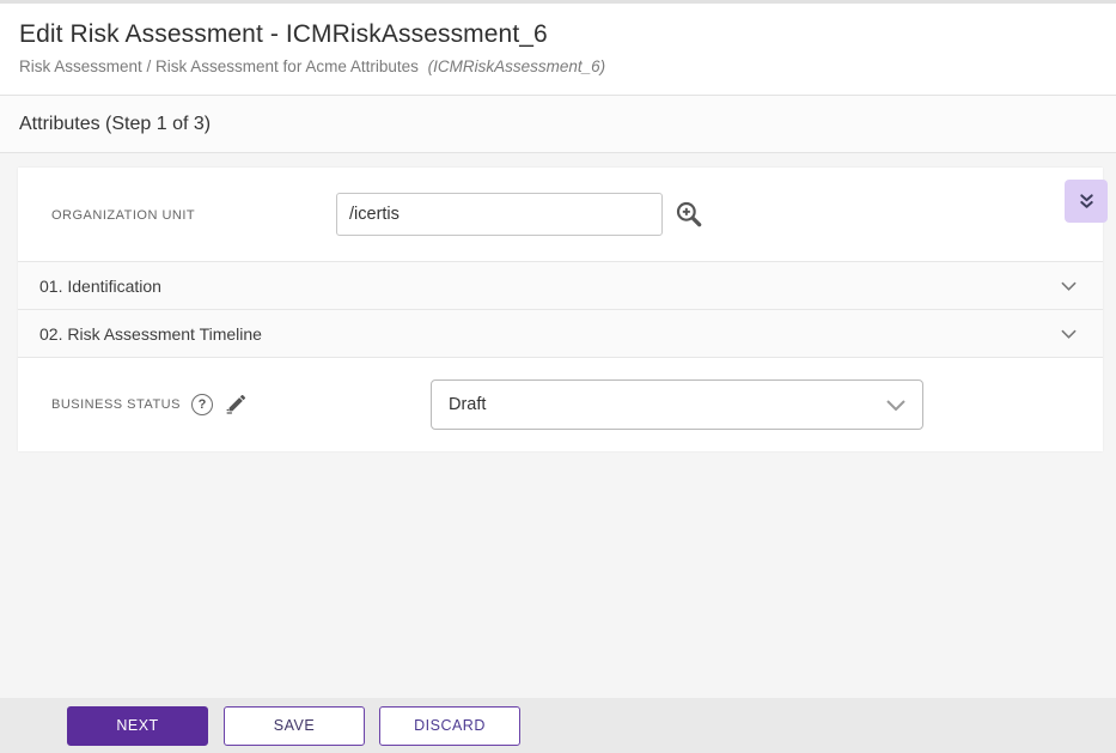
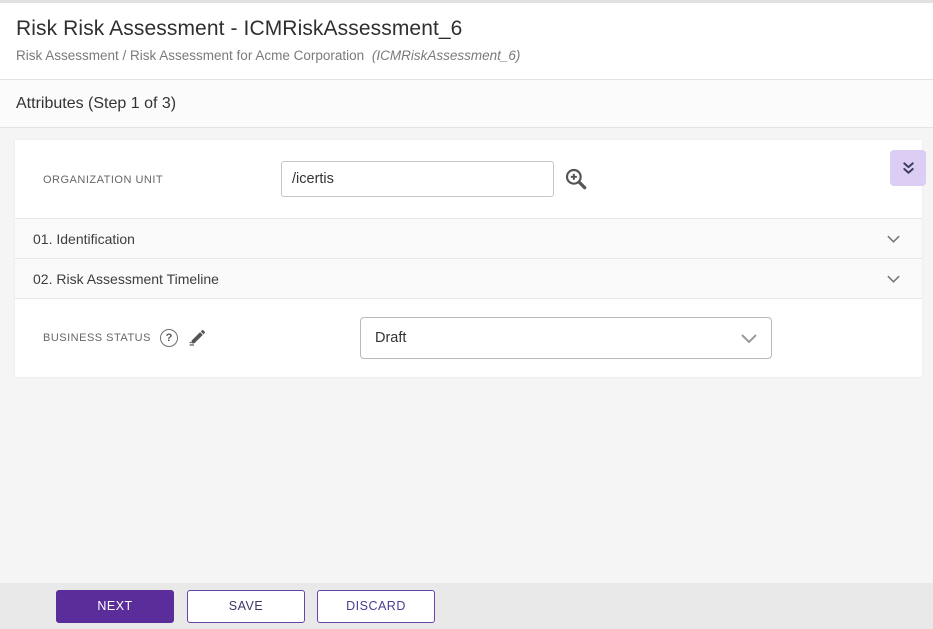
- Edit Risk Assessment - ICMRiskAssessment_6
+ Risk Risk Assessment - ICMRiskAssessment_6
- Risk Assessment / Risk Assessment for Acme Attributes (ICMRiskAssessment_6)
+ Risk Assessment / Risk Assessment for Acme Corporation (ICMRiskAssessment_6)
  Attributes (Step 1 of 3)
  ORGANIZATION UNIT
  /icertis
  01. Identification
  02. Risk Assessment Timeline
  BUSINESS STATUS
  ?
  Draft
  NEXT
  SAVE
  DISCARD
